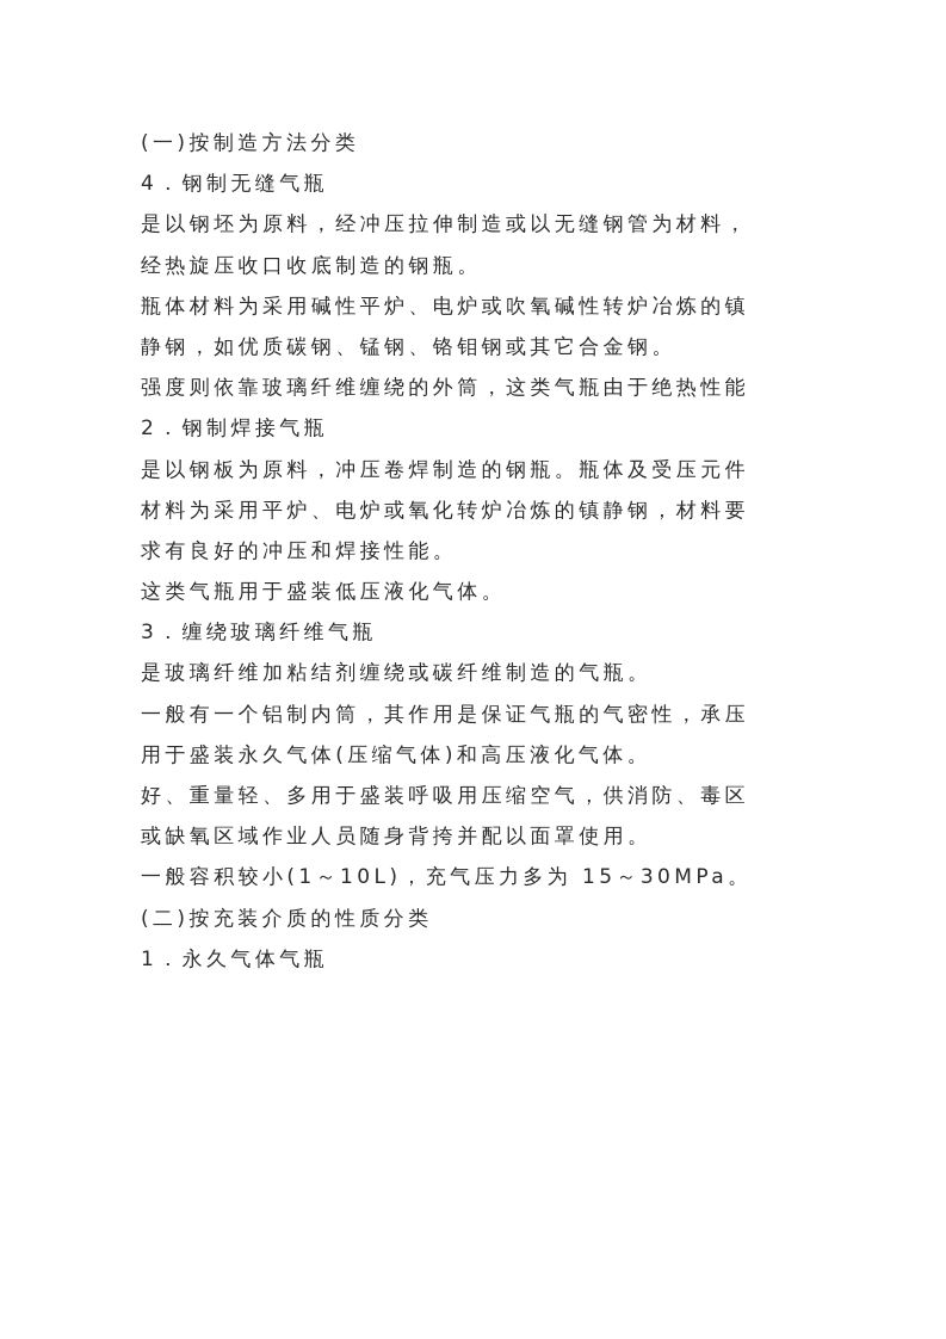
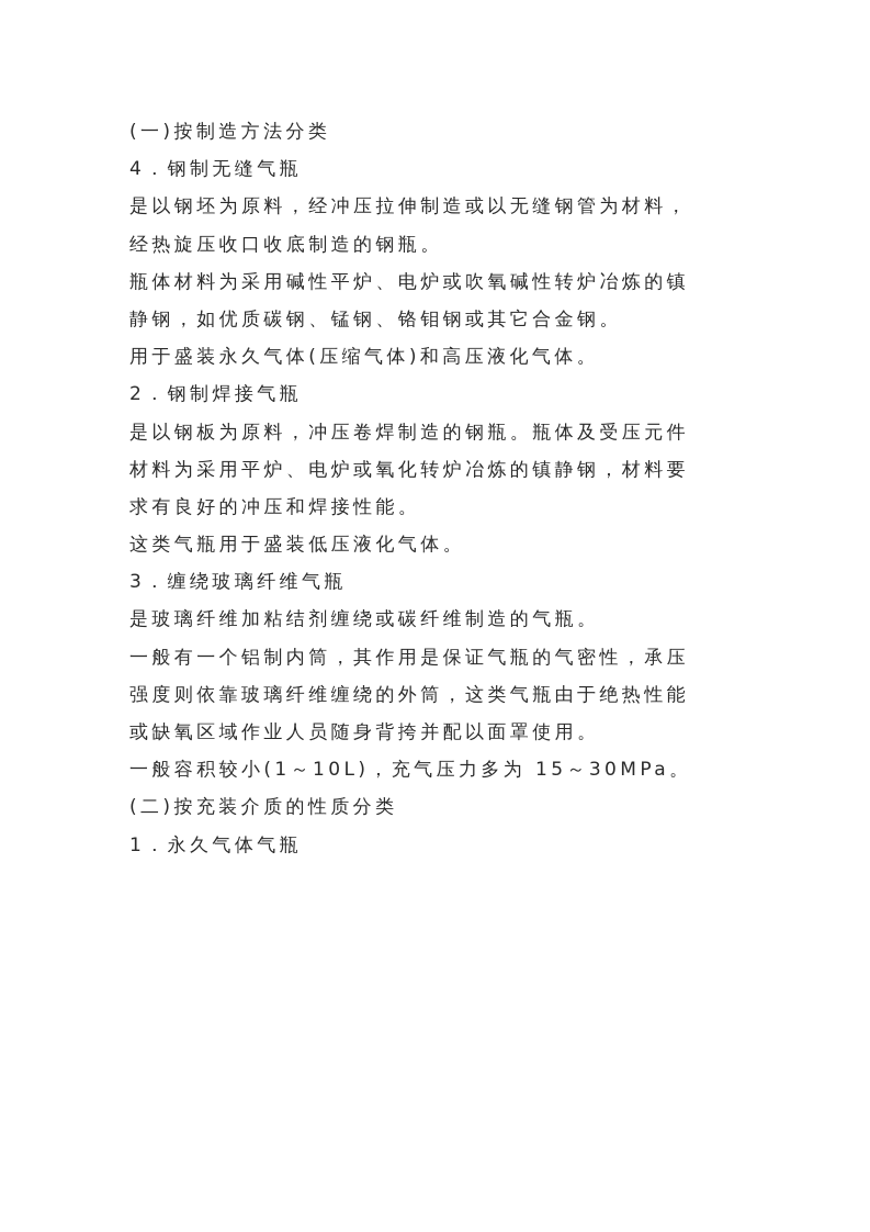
  (一)按制造方法分类
  4．钢制无缝气瓶
  是以钢坯为原料，经冲压拉伸制造或以无缝钢管为材料，
  经热旋压收口收底制造的钢瓶。
  瓶体材料为采用碱性平炉、电炉或吹氧碱性转炉冶炼的镇
  静钢，如优质碳钢、锰钢、铬钼钢或其它合金钢。
- 强度则依靠玻璃纤维缠绕的外筒，这类气瓶由于绝热性能
+ 用于盛装永久气体(压缩气体)和高压液化气体。
  2．钢制焊接气瓶
  是以钢板为原料，冲压卷焊制造的钢瓶。瓶体及受压元件
  材料为采用平炉、电炉或氧化转炉冶炼的镇静钢，材料要
  求有良好的冲压和焊接性能。
  这类气瓶用于盛装低压液化气体。
  3．缠绕玻璃纤维气瓶
  是玻璃纤维加粘结剂缠绕或碳纤维制造的气瓶。
  一般有一个铝制内筒，其作用是保证气瓶的气密性，承压
- 用于盛装永久气体(压缩气体)和高压液化气体。
+ 强度则依靠玻璃纤维缠绕的外筒，这类气瓶由于绝热性能
- 好、重量轻、多用于盛装呼吸用压缩空气，供消防、毒区
  或缺氧区域作业人员随身背挎并配以面罩使用。
  一般容积较小(1～10L)，充气压力多为 15～30MPa。
  (二)按充装介质的性质分类
  1．永久气体气瓶
